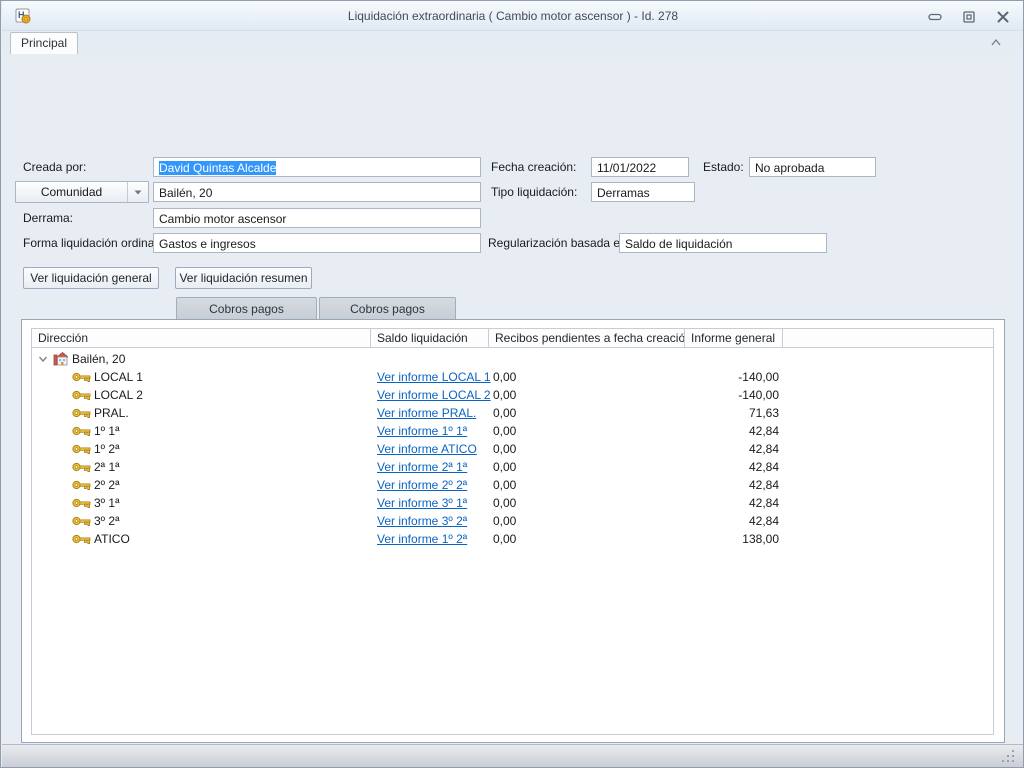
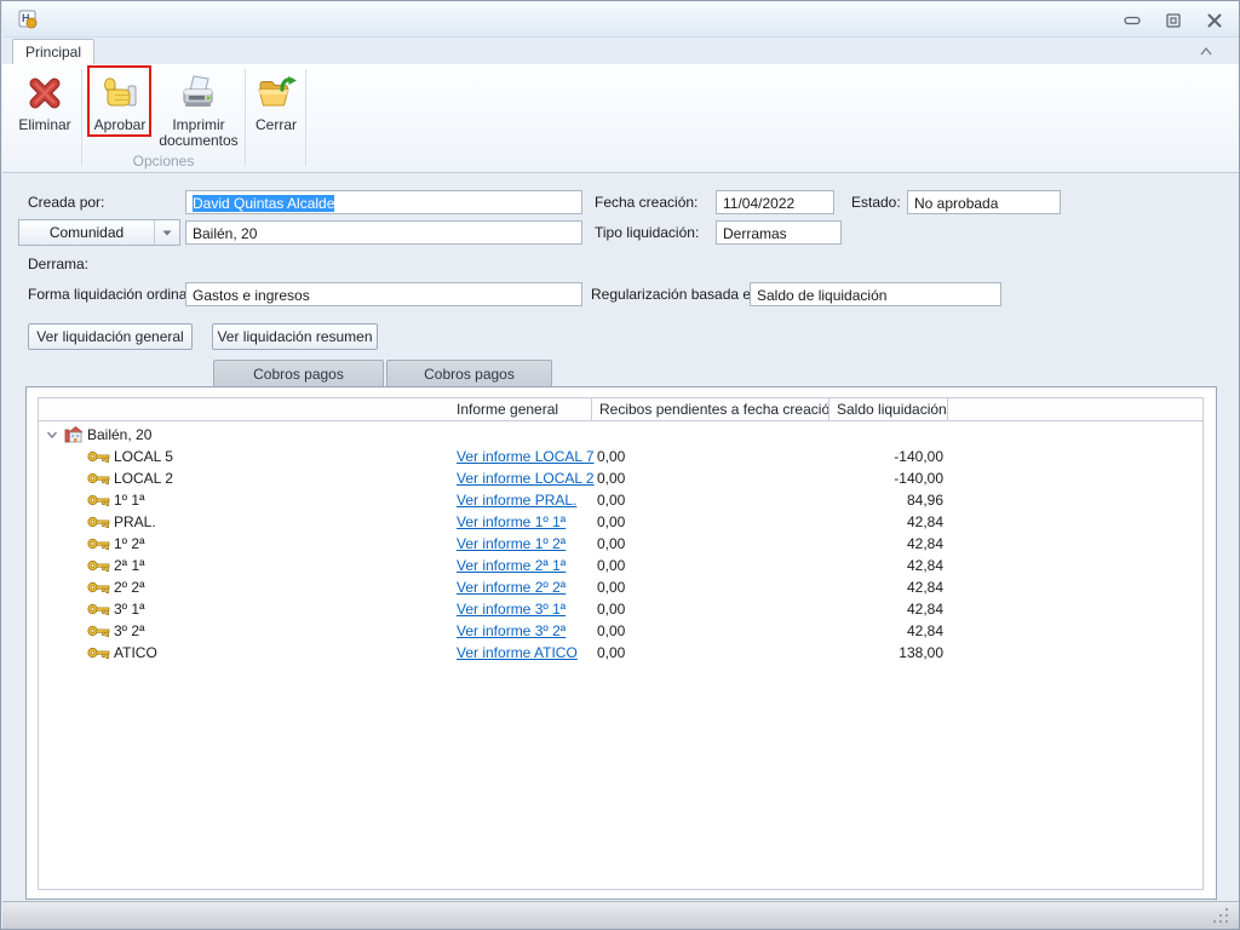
  H
- Liquidación extraordinaria ( Cambio motor ascensor ) - Id. 278
  Principal
+ Eliminar
+ Aprobar
+ Imprimir documentos
+ Cerrar
+ Opciones
  Creada por:
  David Quintas Alcalde
  Fecha creación:
- 11/01/2022
+ 11/04/2022
  Estado:
  No aprobada
  Comunidad
  Bailén, 20
  Tipo liquidación:
  Derramas
  Derrama:
- Cambio motor ascensor
  Forma liquidación ordina
  Gastos e ingresos
  Regularización basada e
  Saldo de liquidación
  Ver liquidación general
  Ver liquidación resumen
- Dirección
- Saldo liquidación
+ Informe general
  Recibos pendientes a fecha creació
- Informe general
+ Saldo liquidación
  Bailén, 20
- LOCAL 1
+ LOCAL 5
- Ver informe LOCAL 1
+ Ver informe LOCAL 7
  0,00
  -140,00
  LOCAL 2
  Ver informe LOCAL 2
  0,00
  -140,00
- PRAL.
+ 1º 1ª
  Ver informe PRAL.
  0,00
- 71,63
+ 84,96
- 1º 1ª
+ PRAL.
  Ver informe 1º 1ª
  0,00
  42,84
  1º 2ª
- Ver informe ATICO
+ Ver informe 1º 2ª
  0,00
  42,84
  2ª 1ª
  Ver informe 2ª 1ª
  0,00
  42,84
  2º 2ª
  Ver informe 2º 2ª
  0,00
  42,84
  3º 1ª
  Ver informe 3º 1ª
  0,00
  42,84
  3º 2ª
  Ver informe 3º 2ª
  0,00
  42,84
  ATICO
- Ver informe 1º 2ª
+ Ver informe ATICO
  0,00
  138,00
